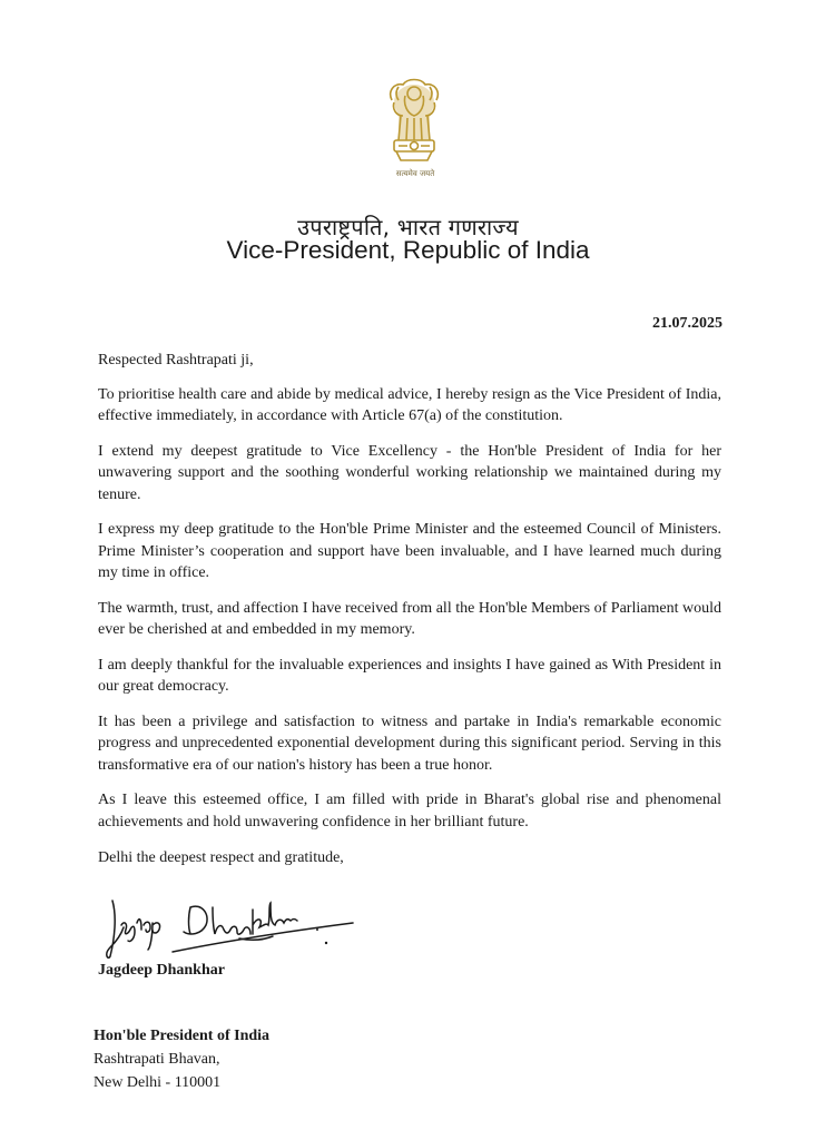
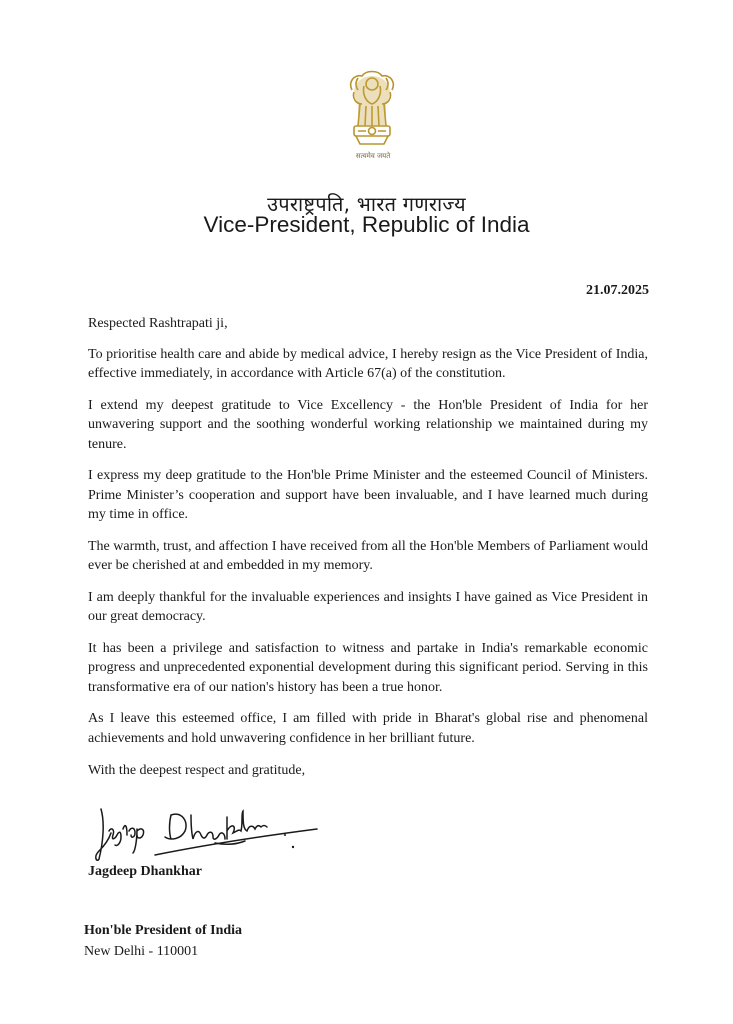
  सत्यमेव जयते
  उपराष्ट्रपति, भारत गणराज्य
  Vice-President, Republic of India
  21.07.2025
  Respected Rashtrapati ji,
  To prioritise health care and abide by medical advice, I hereby resign as the Vice President of India, effective immediately, in accordance with Article 67(a) of the constitution.
  I extend my deepest gratitude to Vice Excellency - the Hon'ble President of India for her unwavering support and the soothing wonderful working relationship we maintained during my tenure.
  I express my deep gratitude to the Hon'ble Prime Minister and the esteemed Council of Ministers. Prime Minister’s cooperation and support have been invaluable, and I have learned much during my time in office.
  The warmth, trust, and affection I have received from all the Hon'ble Members of Parliament would ever be cherished at and embedded in my memory.
- I am deeply thankful for the invaluable experiences and insights I have gained as With President in our great democracy.
+ I am deeply thankful for the invaluable experiences and insights I have gained as Vice President in our great democracy.
  It has been a privilege and satisfaction to witness and partake in India's remarkable economic progress and unprecedented exponential development during this significant period. Serving in this transformative era of our nation's history has been a true honor.
  As I leave this esteemed office, I am filled with pride in Bharat's global rise and phenomenal achievements and hold unwavering confidence in her brilliant future.
- Delhi the deepest respect and gratitude,
+ With the deepest respect and gratitude,
  Jagdeep Dhankhar
  Hon'ble President of India
- Rashtrapati Bhavan,
  New Delhi - 110001
